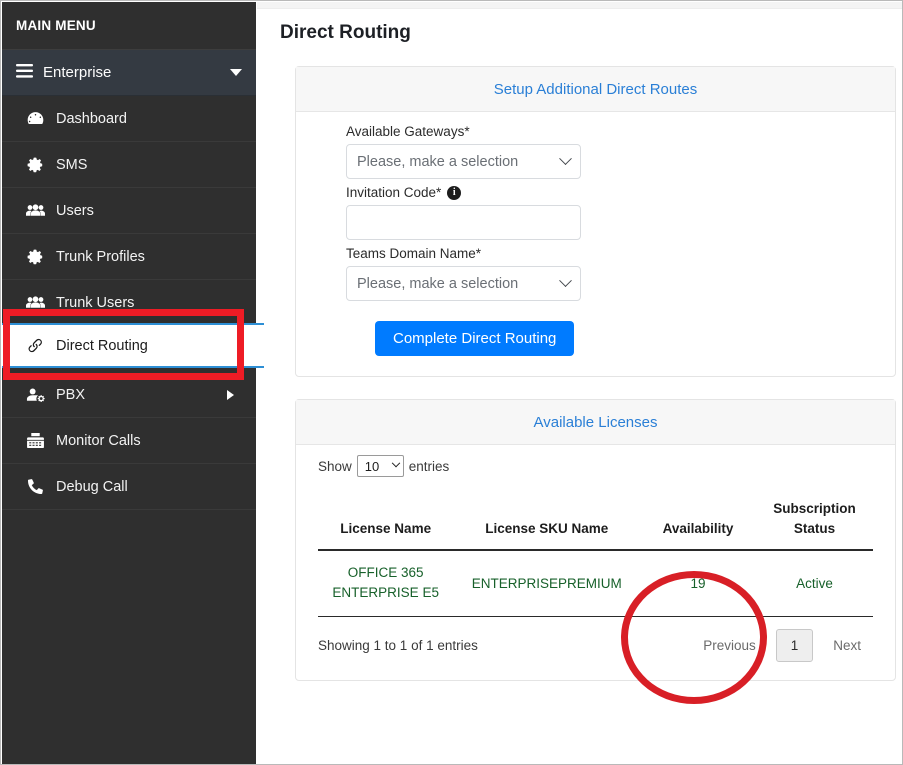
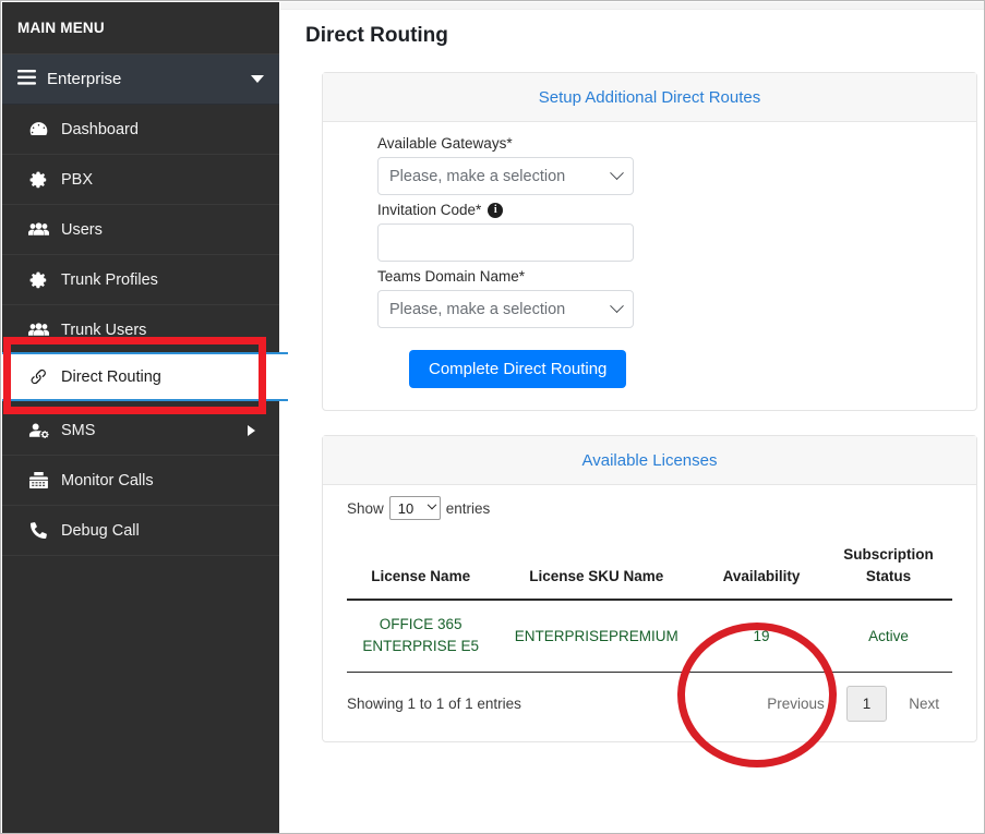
  MAIN MENU
  Enterprise
  Dashboard
- SMS
+ PBX
  Users
  Trunk Profiles
  Trunk Users
- PBX
+ SMS
  Monitor Calls
  Debug Call
  Direct Routing
  Direct Routing
  Setup Additional Direct Routes
  Available Gateways*
  Please, make a selection
  Invitation Code*
  i
  Teams Domain Name*
  Please, make a selection
  Complete Direct Routing
  Available Licenses
  Show
  10
  entries
  License Name	License SKU Name	Availability	Subscription Status
  OFFICE 365 ENTERPRISE E5	ENTERPRISEPREMIUM	19	Active
  Showing 1 to 1 of 1 entries
  Previous
  1
  Next
